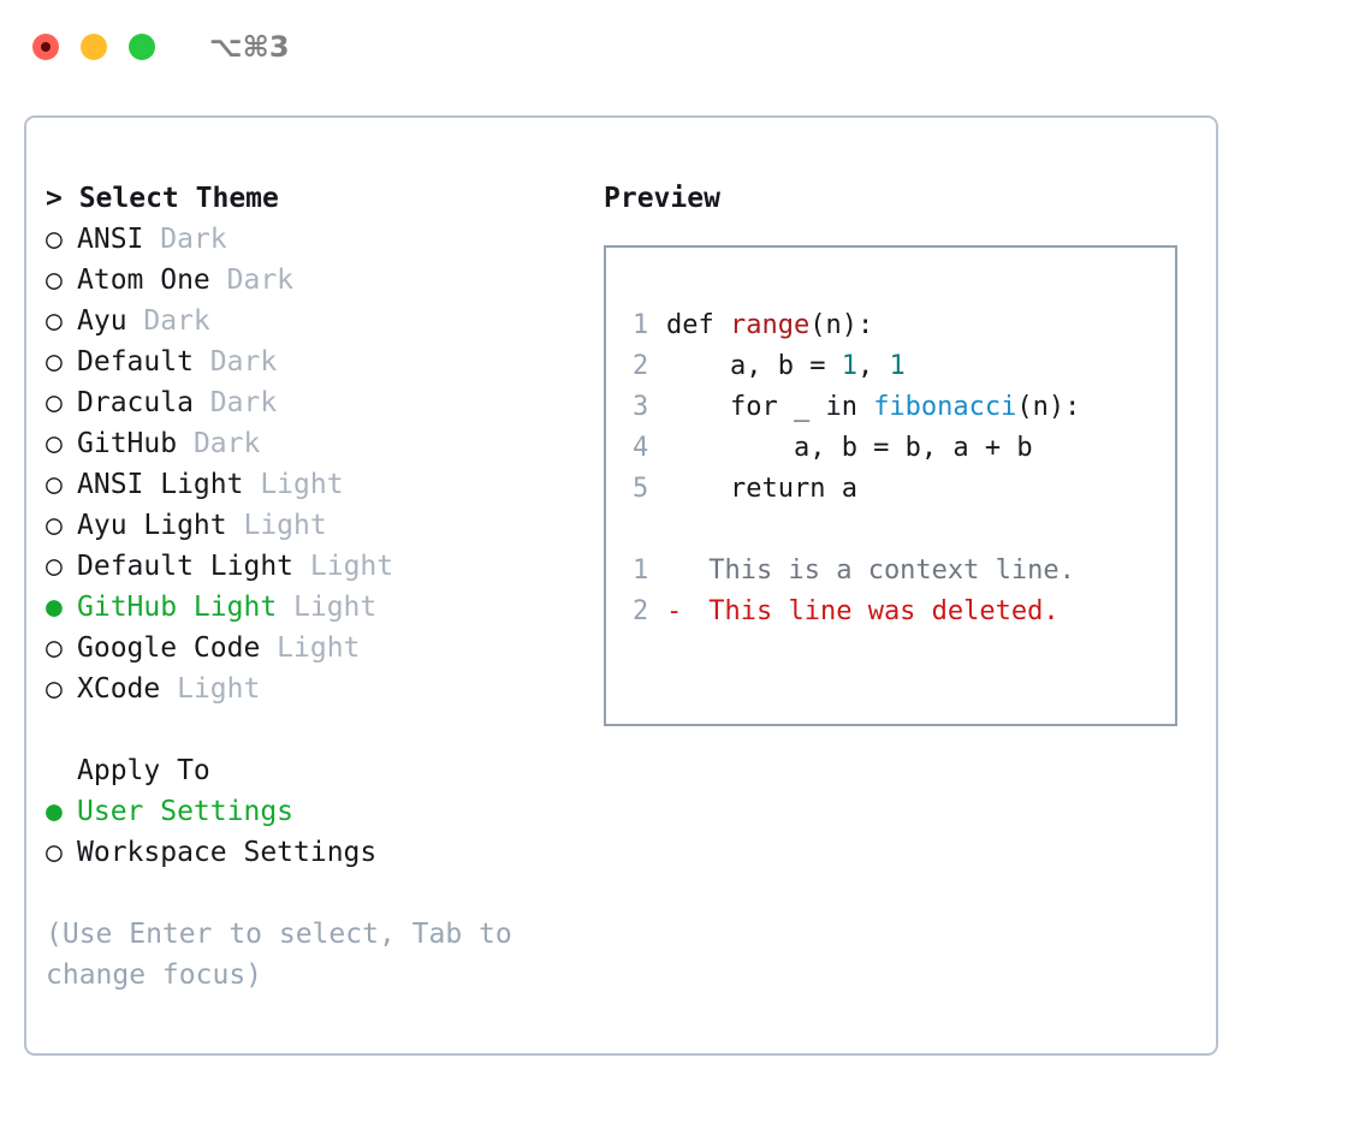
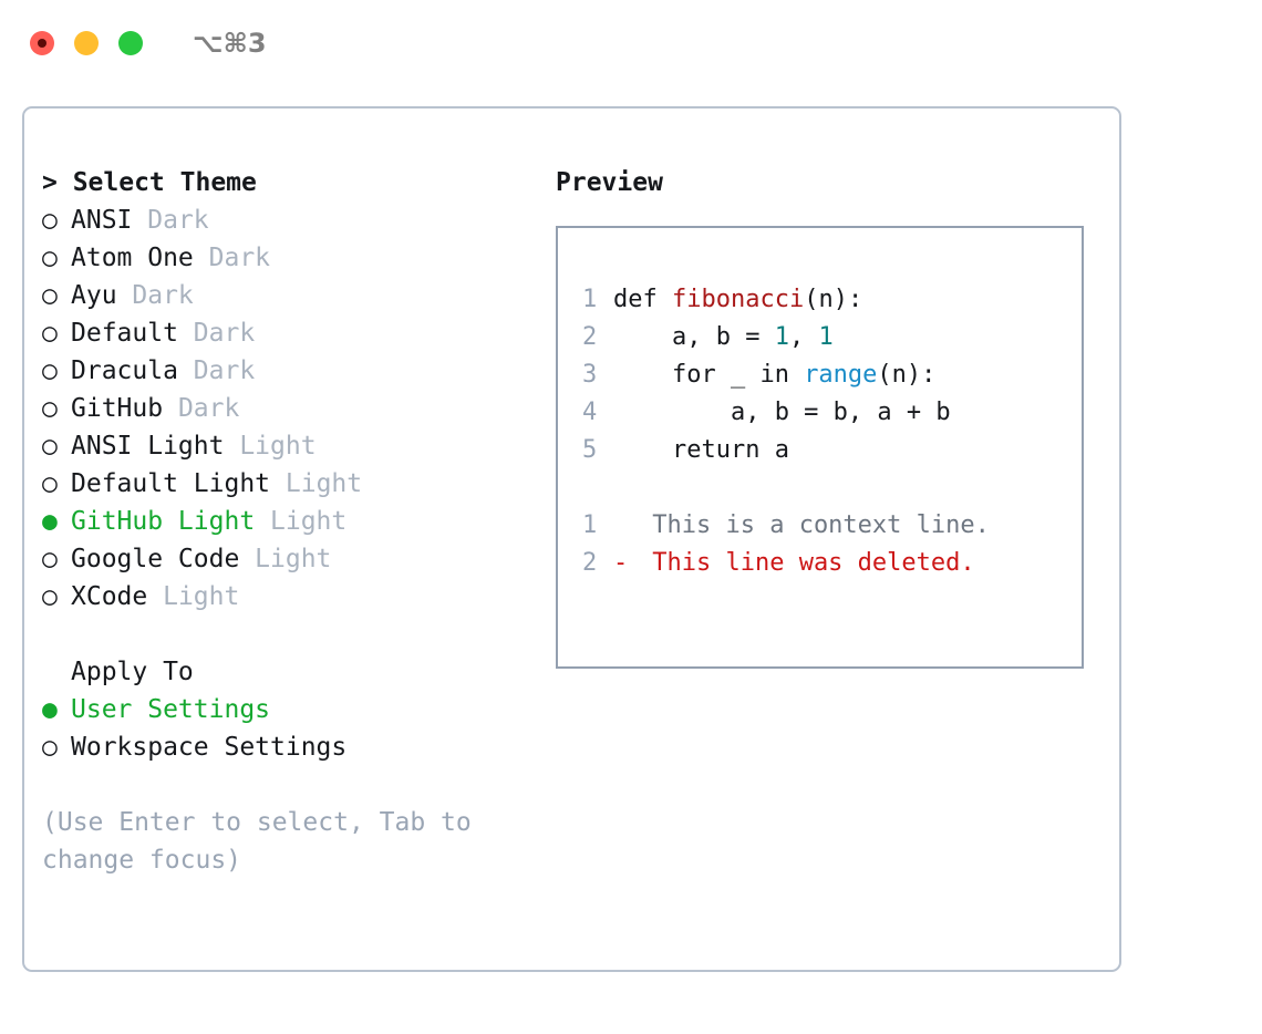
  ⌥⌘3
  > Select Theme
  ○ ANSI Dark
  ○ Atom One Dark
  ○ Ayu Dark
  ○ Default Dark
  ○ Dracula Dark
  ○ GitHub Dark
  ○ ANSI Light Light
- ○ Ayu Light Light
  ○ Default Light Light
  ● GitHub Light Light
  ○ Google Code Light
  ○ XCode Light
  Apply To
  ● User Settings
  ○ Workspace Settings
  (Use Enter to select, Tab to change focus)
  Preview
- 1 def range(n):
+ 1 def fibonacci(n):
  2 a, b = 1, 1
- 3 for _ in fibonacci(n):
+ 3 for _ in range(n):
  4 a, b = b, a + b
  5 return a
  1 This is a context line.
  2 - This line was deleted.
